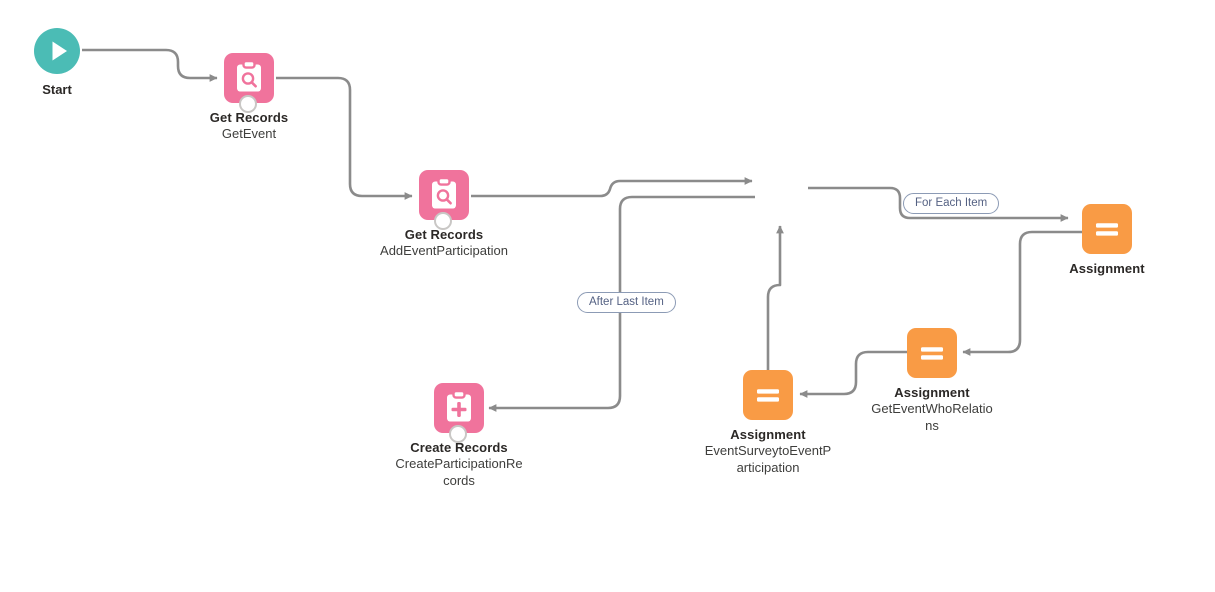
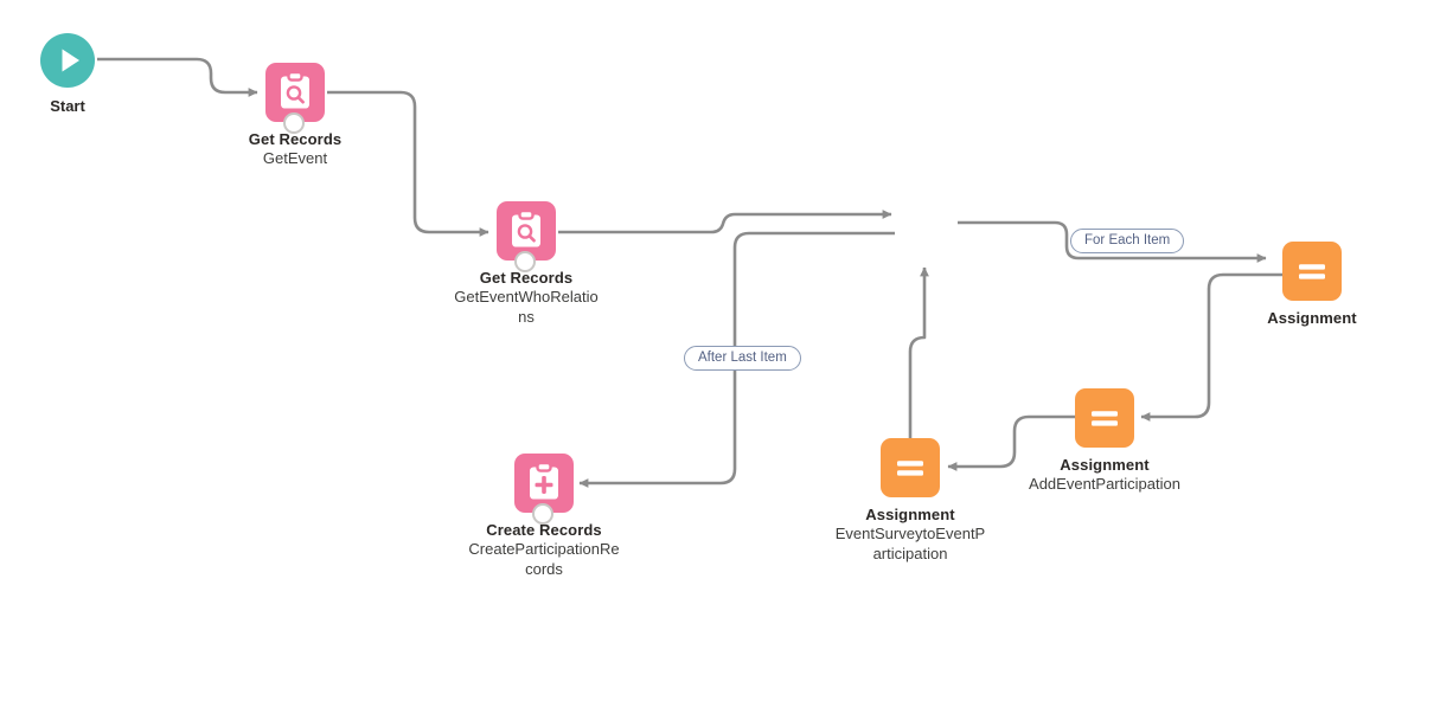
  Start
  Get Records
  GetEvent
  Get Records
- AddEventParticipation
+ GetEventWhoRelations
  Assignment
  Assignment
- GetEventWhoRelations
+ AddEventParticipation
  Assignment
  EventSurveytoEventParticipation
  Create Records
  CreateParticipationRecords
  For Each Item
  After Last Item
